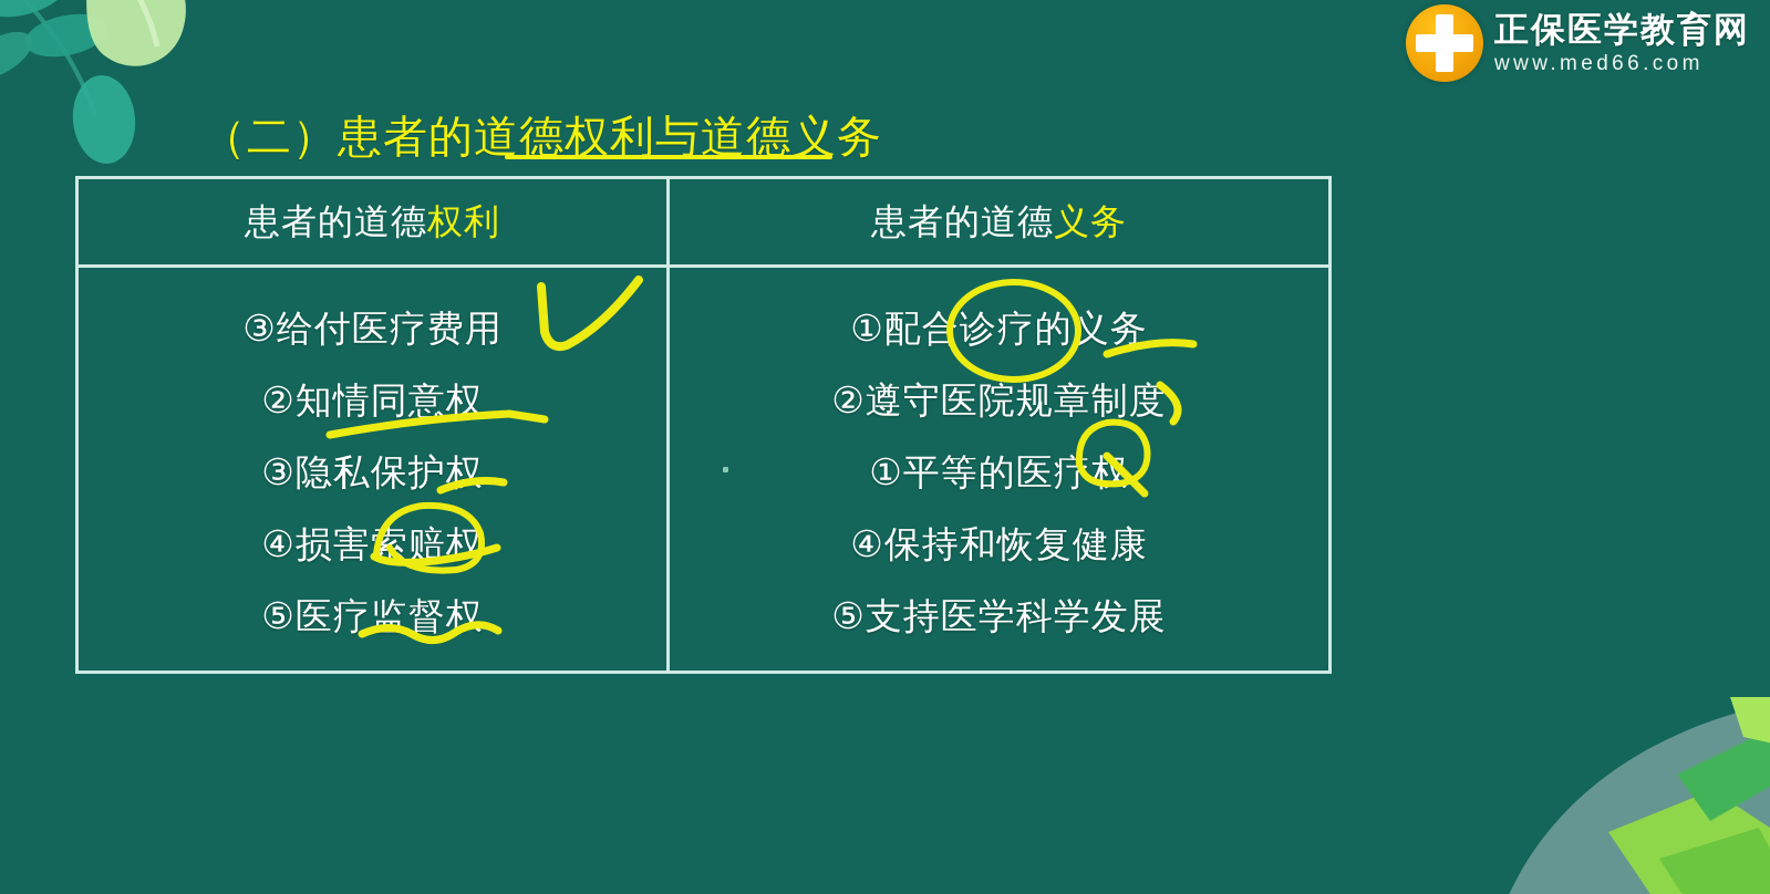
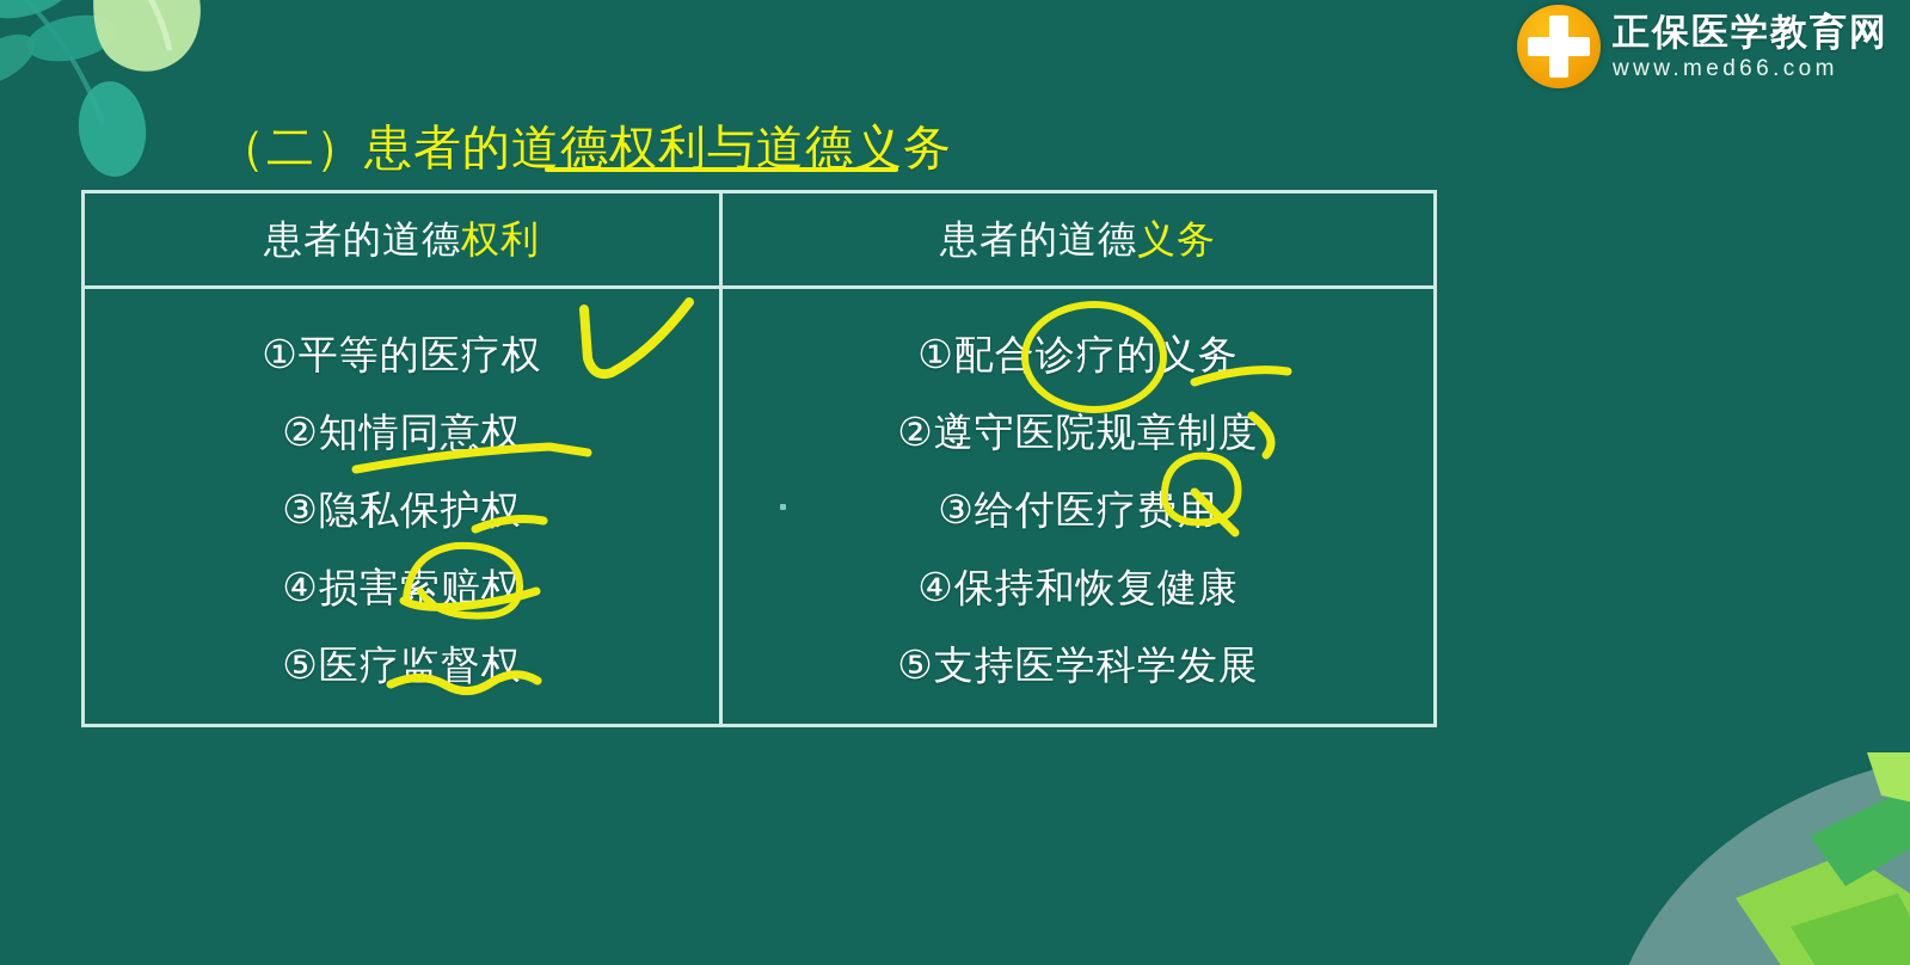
  正保医学教育网
  www.med66.com
  （二）患者的道德权利与道德义务
  患者的道德权利
  患者的道德义务
- ③给付医疗费用
+ ①平等的医疗权
  ②知情同意权
  ③隐私保护权
  ④损害索赔权
  ⑤医疗监督权
  ①配合诊疗的义务
  ②遵守医院规章制度
- ①平等的医疗权
+ ③给付医疗费用
  ④保持和恢复健康
  ⑤支持医学科学发展
